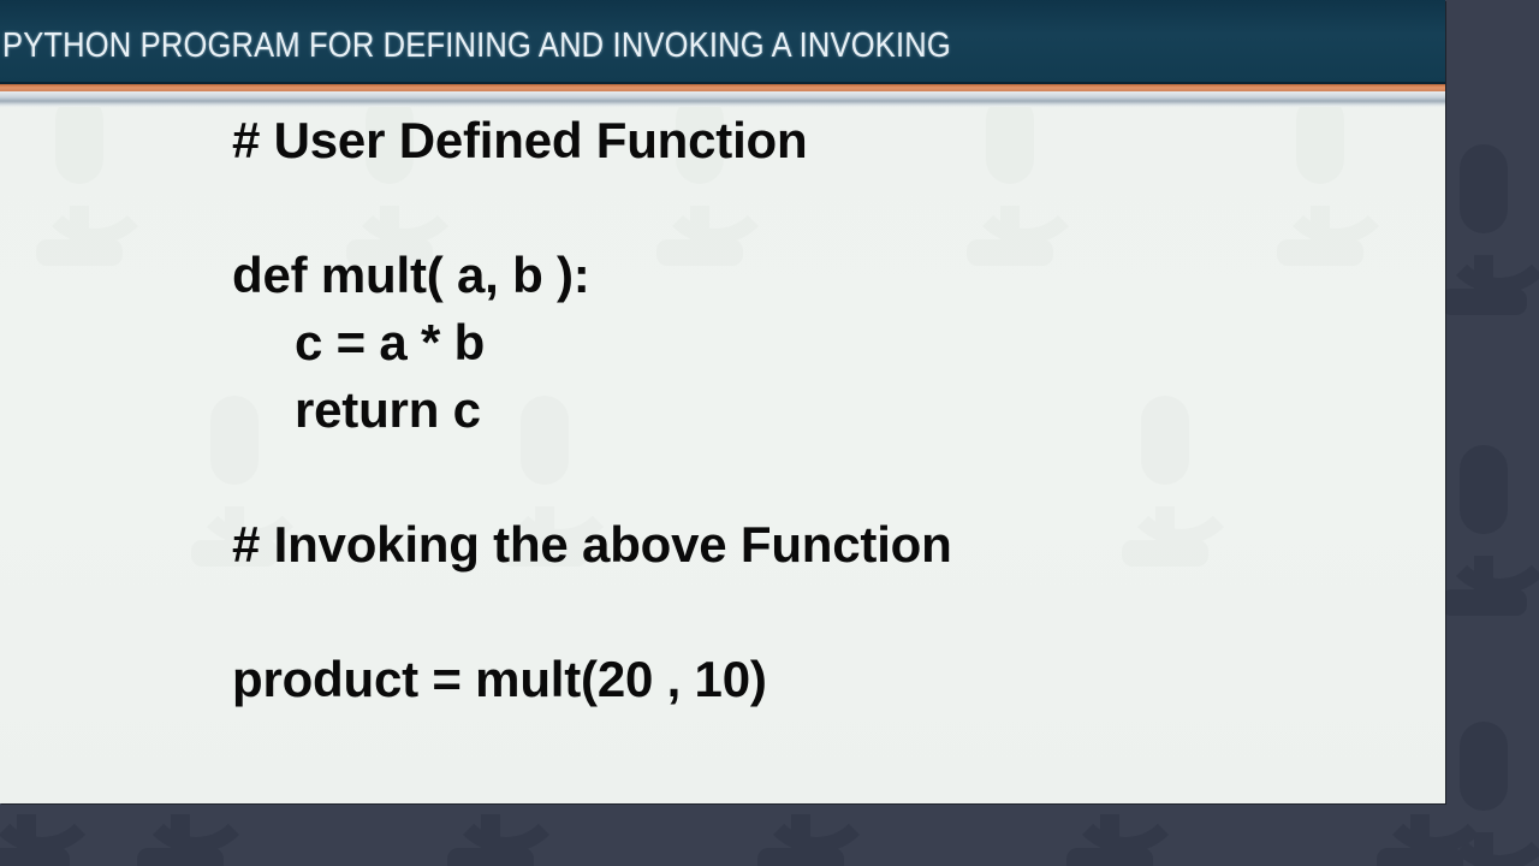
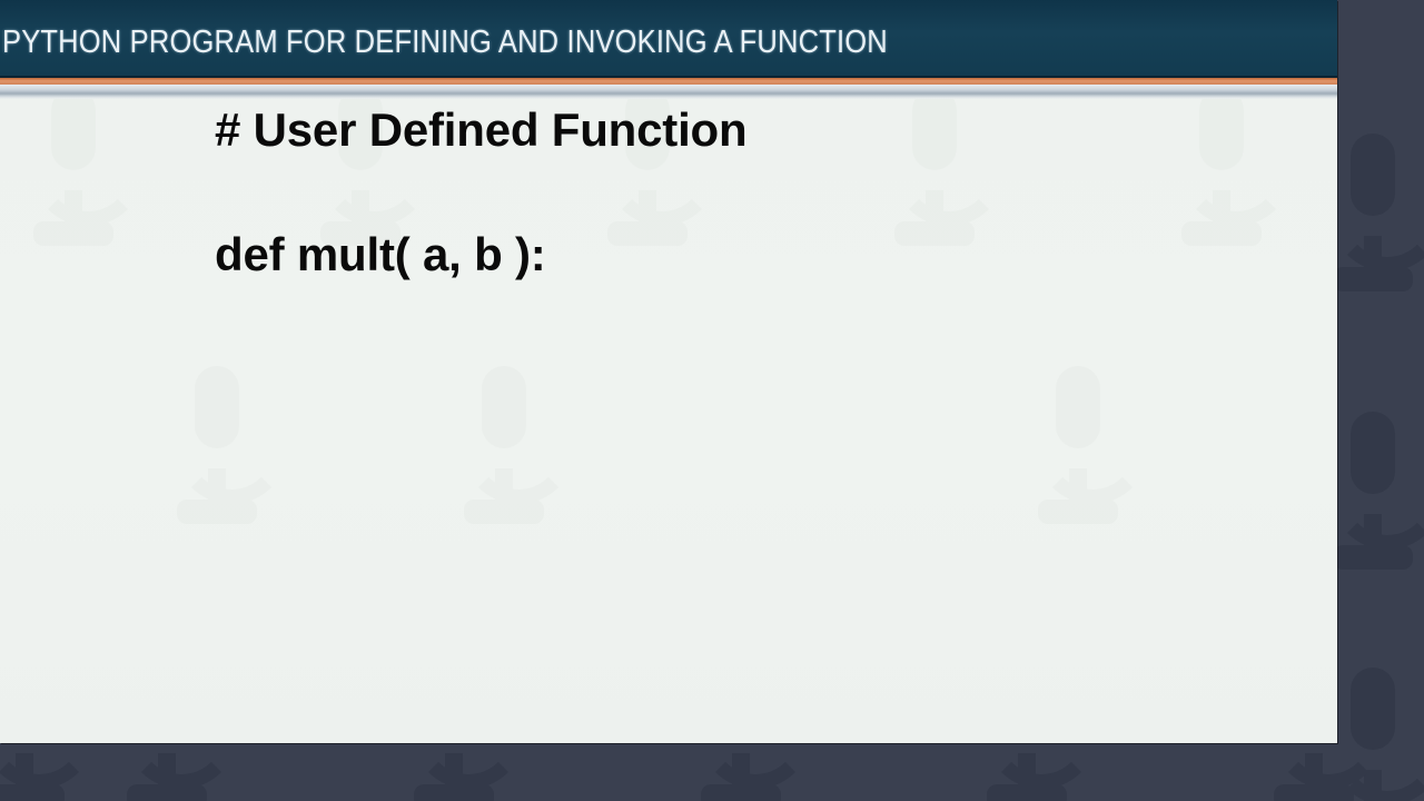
- PYTHON PROGRAM FOR DEFINING AND INVOKING A INVOKING
+ PYTHON PROGRAM FOR DEFINING AND INVOKING A FUNCTION
  # User Defined Function
  def mult( a, b ):
- c = a * b
- return c
- # Invoking the above Function
- product = mult(20 , 10)
